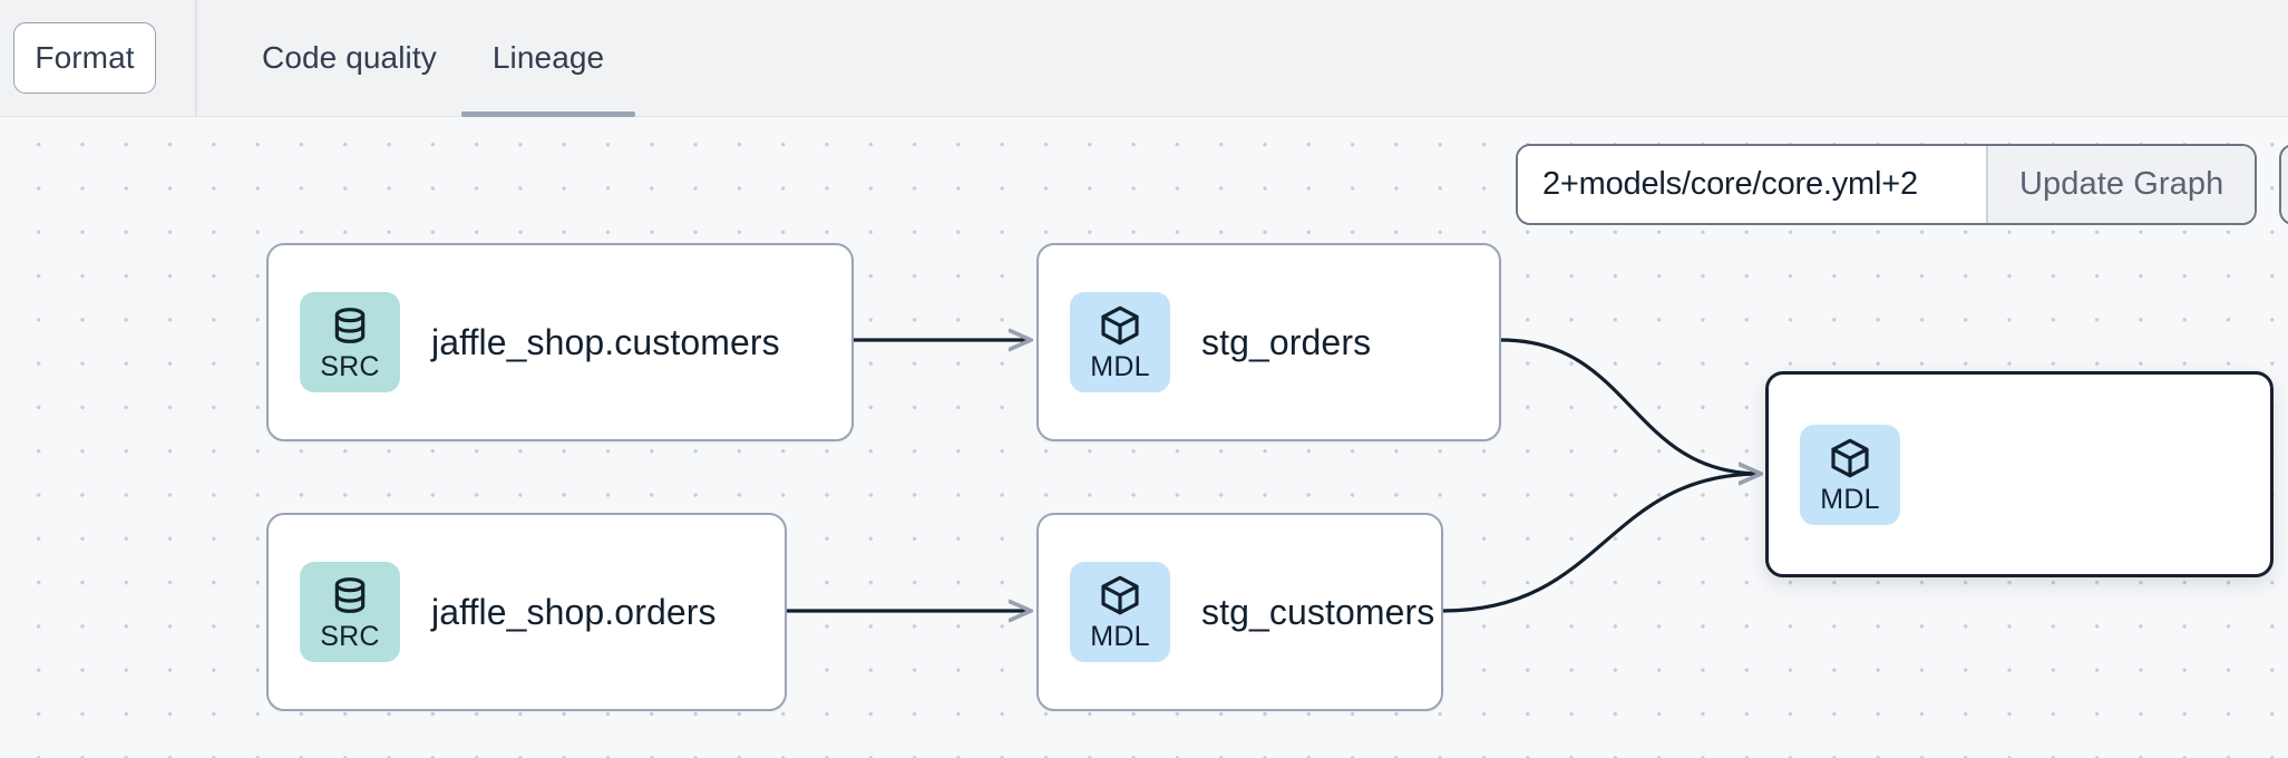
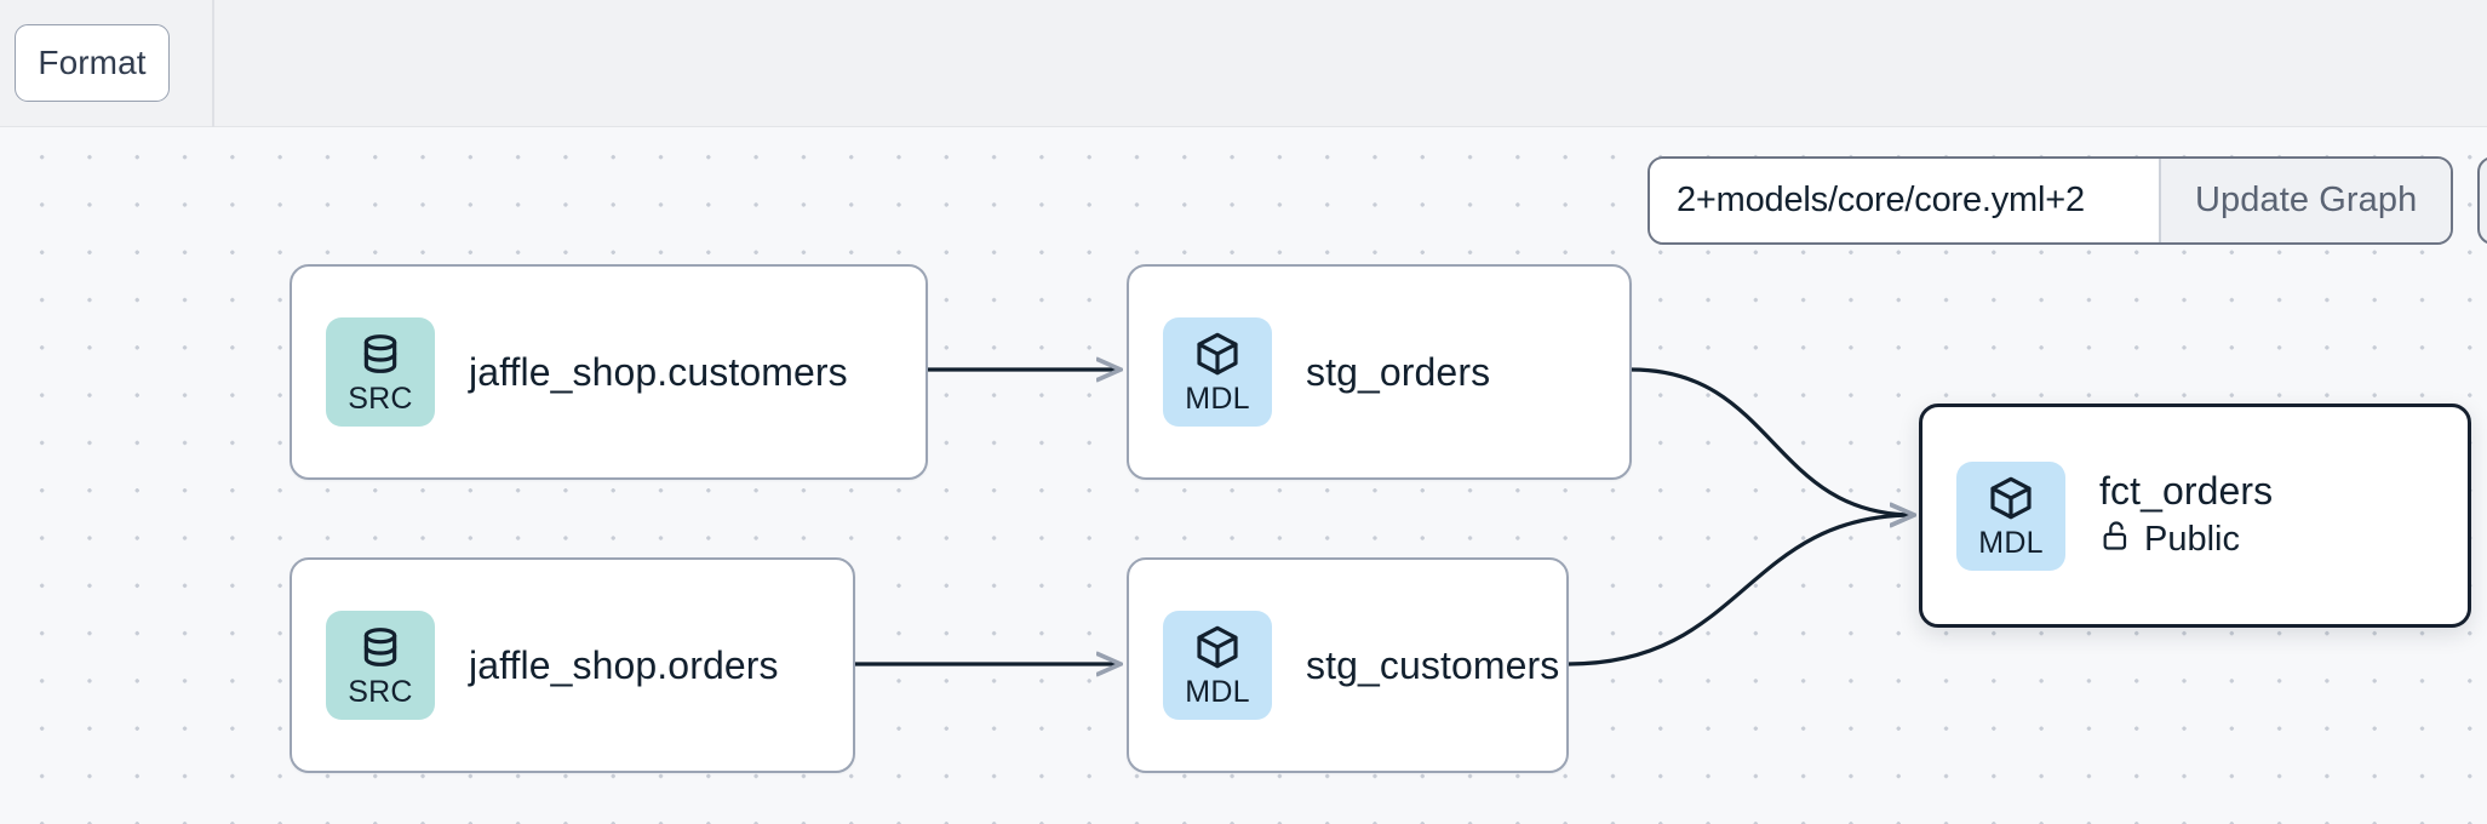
  Format
- Code quality
- Lineage
  SRC
  jaffle_shop.customers
  MDL
  stg_orders
  SRC
  jaffle_shop.orders
  MDL
  stg_customers
  MDL
+ fct_orders
+ Public
  2+models/core/core.yml+2
  Update Graph
